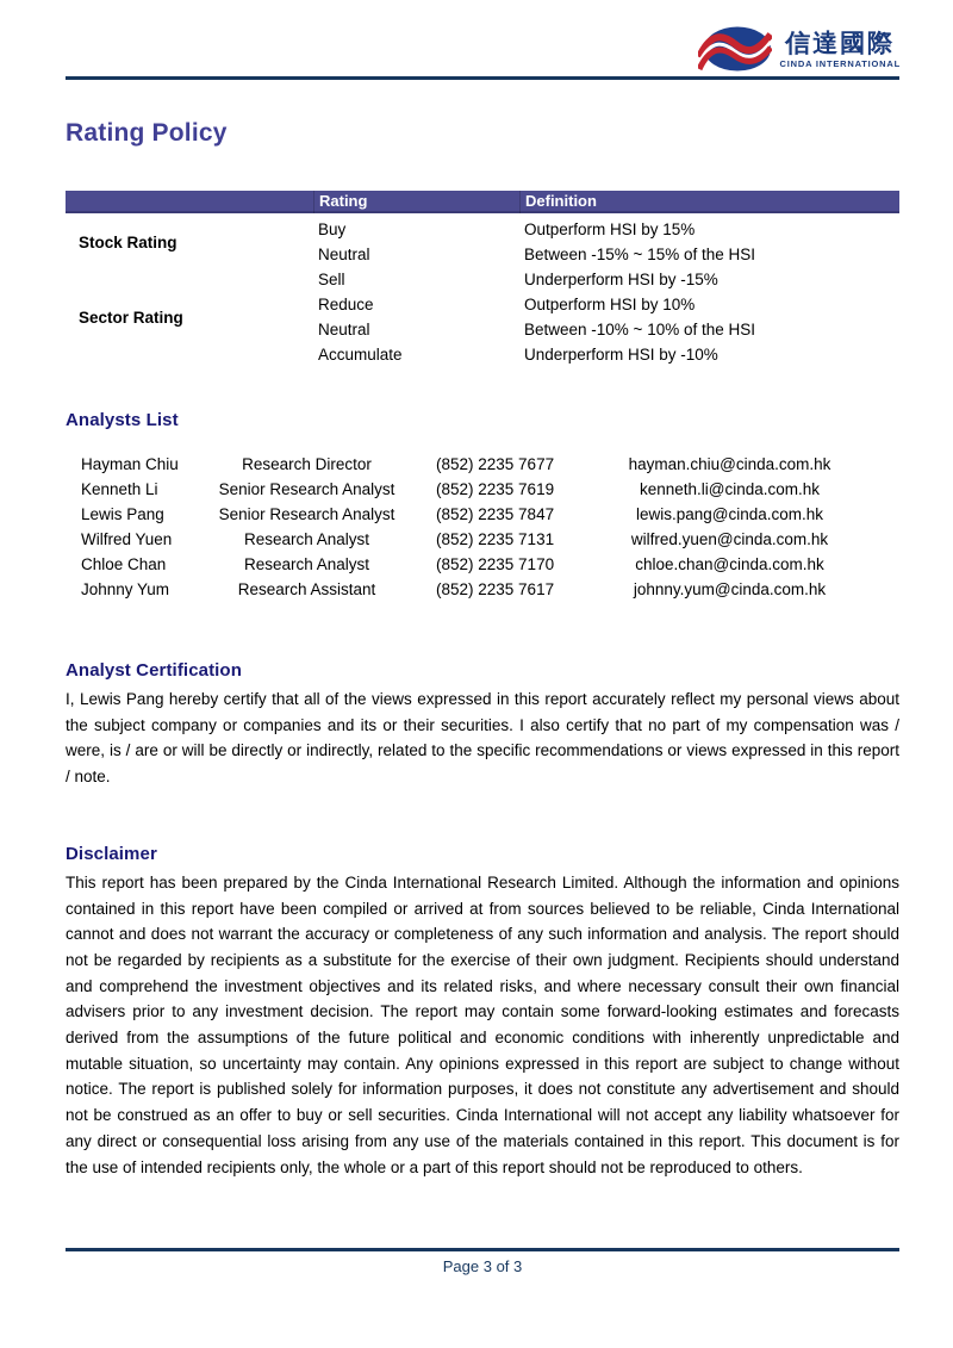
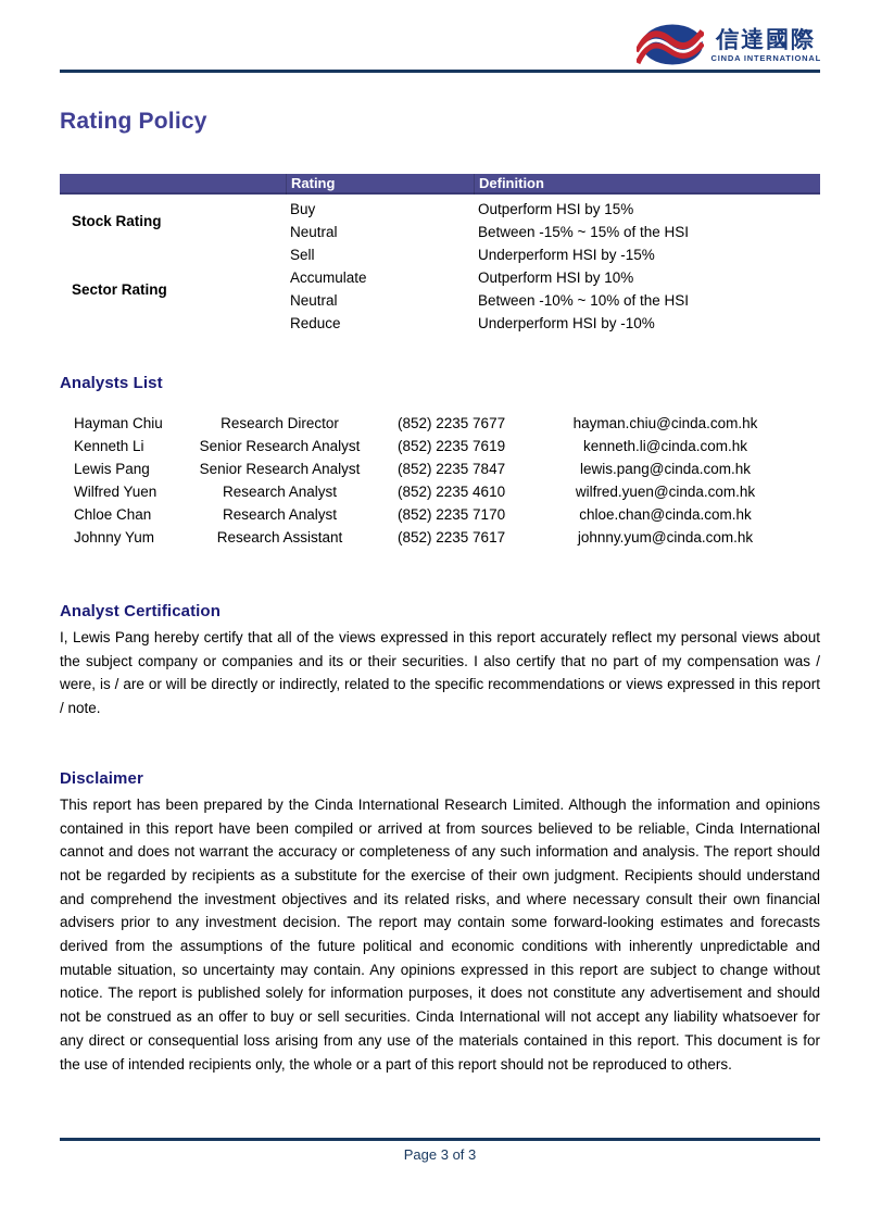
  信達國際
  CINDA INTERNATIONAL
  Rating Policy
  Rating
  Definition
  Stock Rating
  Buy
  Outperform HSI by 15%
  Neutral
  Between -15% ~ 15% of the HSI
  Sell
  Underperform HSI by -15%
  Sector Rating
- Reduce
+ Accumulate
  Outperform HSI by 10%
  Neutral
  Between -10% ~ 10% of the HSI
- Accumulate
+ Reduce
  Underperform HSI by -10%
  Analysts List
  Hayman Chiu
  Research Director
  (852) 2235 7677
  hayman.chiu@cinda.com.hk
  Kenneth Li
  Senior Research Analyst
  (852) 2235 7619
  kenneth.li@cinda.com.hk
  Lewis Pang
  Senior Research Analyst
  (852) 2235 7847
  lewis.pang@cinda.com.hk
  Wilfred Yuen
  Research Analyst
- (852) 2235 7131
+ (852) 2235 4610
  wilfred.yuen@cinda.com.hk
  Chloe Chan
  Research Analyst
  (852) 2235 7170
  chloe.chan@cinda.com.hk
  Johnny Yum
  Research Assistant
  (852) 2235 7617
  johnny.yum@cinda.com.hk
  Analyst Certification
  I, Lewis Pang hereby certify that all of the views expressed in this report accurately reflect my personal views about the subject company or companies and its or their securities. I also certify that no part of my compensation was / were, is / are or will be directly or indirectly, related to the specific recommendations or views expressed in this report / note.
  Disclaimer
  This report has been prepared by the Cinda International Research Limited. Although the information and opinions contained in this report have been compiled or arrived at from sources believed to be reliable, Cinda International cannot and does not warrant the accuracy or completeness of any such information and analysis. The report should not be regarded by recipients as a substitute for the exercise of their own judgment. Recipients should understand and comprehend the investment objectives and its related risks, and where necessary consult their own financial advisers prior to any investment decision. The report may contain some forward-looking estimates and forecasts derived from the assumptions of the future political and economic conditions with inherently unpredictable and mutable situation, so uncertainty may contain. Any opinions expressed in this report are subject to change without notice. The report is published solely for information purposes, it does not constitute any advertisement and should not be construed as an offer to buy or sell securities. Cinda International will not accept any liability whatsoever for any direct or consequential loss arising from any use of the materials contained in this report. This document is for the use of intended recipients only, the whole or a part of this report should not be reproduced to others.
  Page 3 of 3
